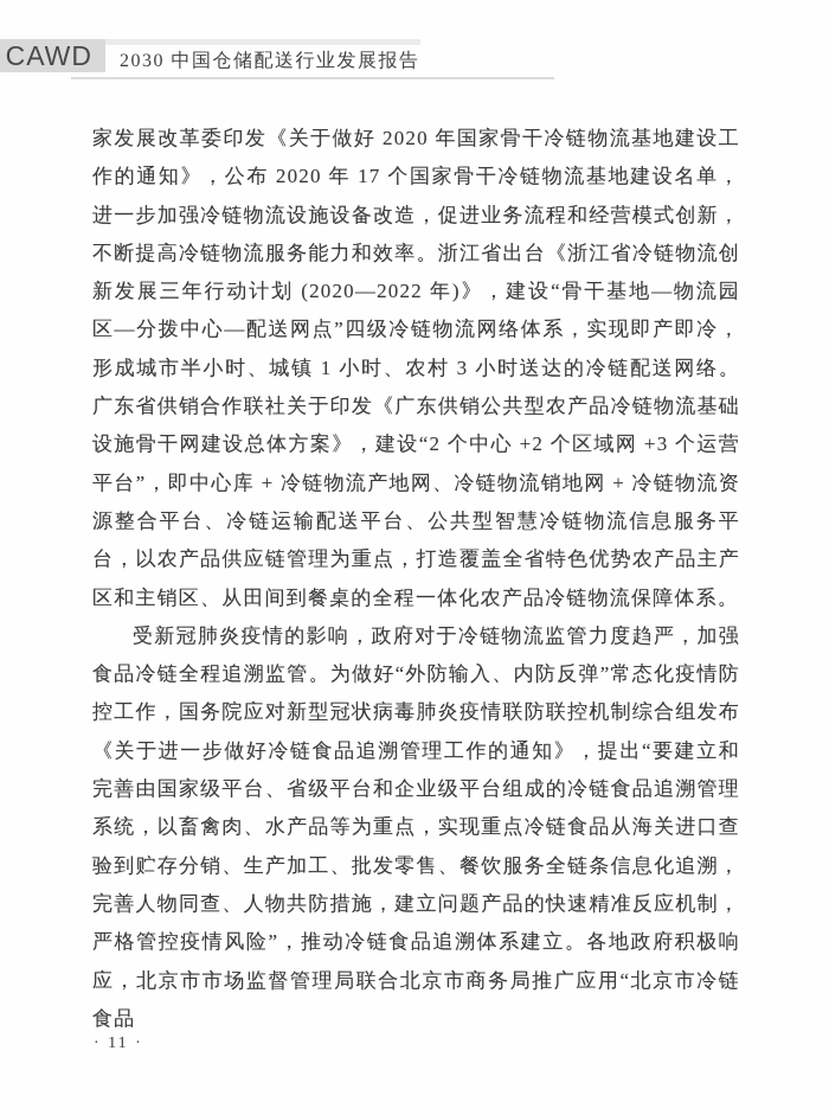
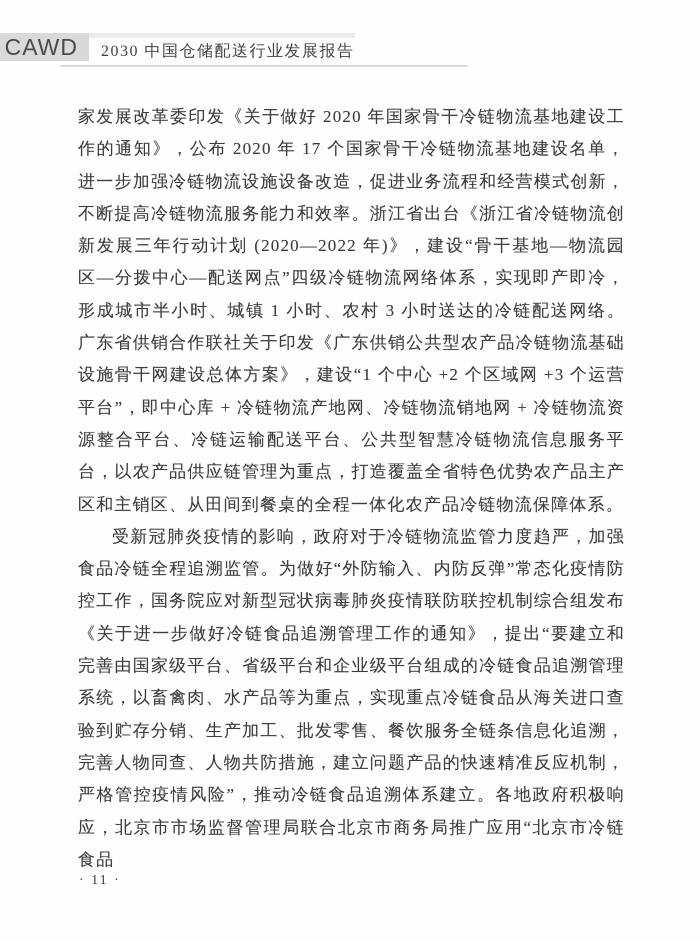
  CAWD
  2030 中国仓储配送行业发展报告
- 家发展改革委印发《关于做好 2020 年国家骨干冷链物流基地建设工作的通知》，公布 2020 年 17 个国家骨干冷链物流基地建设名单，进一步加强冷链物流设施设备改造，促进业务流程和经营模式创新，不断提高冷链物流服务能力和效率。浙江省出台《浙江省冷链物流创新发展三年行动计划 (2020—2022 年)》，建设“骨干基地—物流园区—分拨中心—配送网点”四级冷链物流网络体系，实现即产即冷，形成城市半小时、城镇 1 小时、农村 3 小时送达的冷链配送网络。广东省供销合作联社关于印发《广东供销公共型农产品冷链物流基础设施骨干网建设总体方案》，建设“2 个中心 +2 个区域网 +3 个运营平台”，即中心库 + 冷链物流产地网、冷链物流销地网 + 冷链物流资源整合平台、冷链运输配送平台、公共型智慧冷链物流信息服务平台，以农产品供应链管理为重点，打造覆盖全省特色优势农产品主产区和主销区、从田间到餐桌的全程一体化农产品冷链物流保障体系。
+ 家发展改革委印发《关于做好 2020 年国家骨干冷链物流基地建设工作的通知》，公布 2020 年 17 个国家骨干冷链物流基地建设名单，进一步加强冷链物流设施设备改造，促进业务流程和经营模式创新，不断提高冷链物流服务能力和效率。浙江省出台《浙江省冷链物流创新发展三年行动计划 (2020—2022 年)》，建设“骨干基地—物流园区—分拨中心—配送网点”四级冷链物流网络体系，实现即产即冷，形成城市半小时、城镇 1 小时、农村 3 小时送达的冷链配送网络。广东省供销合作联社关于印发《广东供销公共型农产品冷链物流基础设施骨干网建设总体方案》，建设“1 个中心 +2 个区域网 +3 个运营平台”，即中心库 + 冷链物流产地网、冷链物流销地网 + 冷链物流资源整合平台、冷链运输配送平台、公共型智慧冷链物流信息服务平台，以农产品供应链管理为重点，打造覆盖全省特色优势农产品主产区和主销区、从田间到餐桌的全程一体化农产品冷链物流保障体系。
  受新冠肺炎疫情的影响，政府对于冷链物流监管力度趋严，加强食品冷链全程追溯监管。为做好“外防输入、内防反弹”常态化疫情防控工作，国务院应对新型冠状病毒肺炎疫情联防联控机制综合组发布《关于进一步做好冷链食品追溯管理工作的通知》，提出“要建立和完善由国家级平台、省级平台和企业级平台组成的冷链食品追溯管理系统，以畜禽肉、水产品等为重点，实现重点冷链食品从海关进口查验到贮存分销、生产加工、批发零售、餐饮服务全链条信息化追溯，完善人物同查、人物共防措施，建立问题产品的快速精准反应机制，严格管控疫情风险”，推动冷链食品追溯体系建立。各地政府积极响应，北京市市场监督管理局联合北京市商务局推广应用“北京市冷链食品
  · 11 ·
